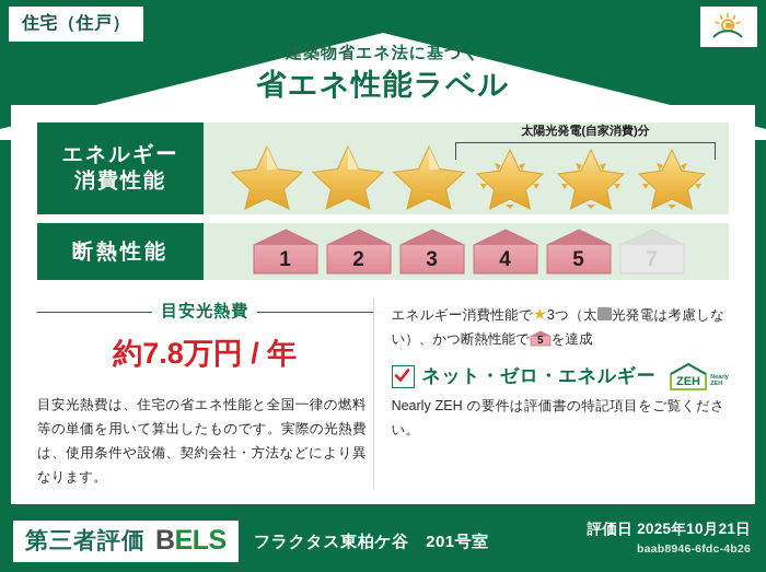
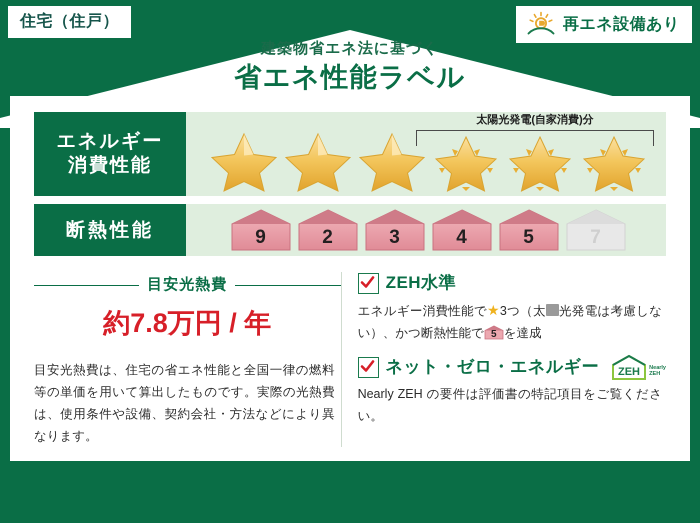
  住宅（住戸）
+ 再エネ設備あり
  建築物省エネ法に基づく
  省エネ性能ラベル
  エネルギー
  消費性能
  太陽光発電(自家消費)分
  断熱性能
- 1
+ 9
  2
  3
  4
  5
  7
  目安光熱費
  約7.8万円 / 年
  目安光熱費は、住宅の省エネ性能と全国一律の燃料等の単価を用いて算出したものです。実際の光熱費は、使用条件や設備、契約会社・方法などにより異なります。
+ ZEH水準
  エネルギー消費性能で★3つ（太 光発電は考慮しない）、かつ断熱性能で
  5
  を達成
  ネット・ゼロ・エネルギー
  ZEH
  Nearly ZEH の要件は評価書の特記項目をご覧ください。
- 第三者評価
- BELS
- フラクタス東柏ケ谷 201号室
- 評価日 2025年10月21日
- baab8946-6fdc-4b26
